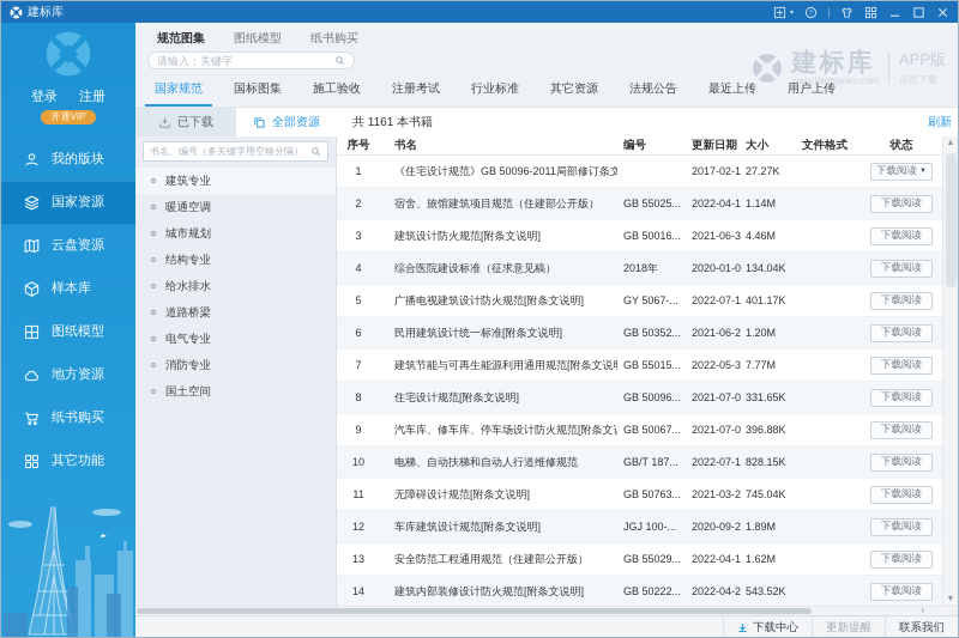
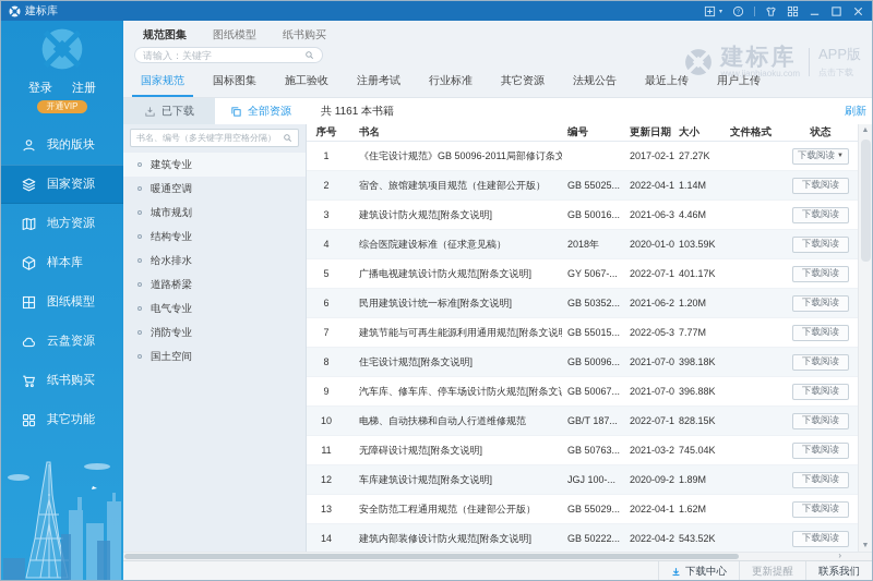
  建标库
  登录
  注册
  开通VIP
  我的版块
  国家资源
- 云盘资源
+ 地方资源
  样本库
  图纸模型
- 地方资源
+ 云盘资源
  纸书购买
  其它功能
  规范图集
  图纸模型
  纸书购买
  请输入：关键字
  建标库
  www.jianbiaoku.com
  APP版
  点击下载
  国家规范
  国标图集
  施工验收
  注册考试
  行业标准
  其它资源
  法规公告
  最近上传
  用户上传
  已下载
  全部资源
  共 1161 本书籍
  刷新
  书名、编号（多关键字用空格分隔）
  建筑专业
  暖通空调
  城市规划
  结构专业
  给水排水
  道路桥梁
  电气专业
  消防专业
  国土空间
  序号
  书名
  编号
  更新日期
  大小
  文件格式
  状态
  1
  《住宅设计规范》GB 50096-2011局部修订条文
  2017-02-1
  27.27K
  下载阅读
  2
  宿舍、旅馆建筑项目规范（住建部公开版）
  GB 55025...
  2022-04-1
  1.14M
  下载阅读
  3
  建筑设计防火规范[附条文说明]
  GB 50016...
  2021-06-3
  4.46M
  下载阅读
  4
  综合医院建设标准（征求意见稿）
  2018年
  2020-01-0
- 134.04K
+ 103.59K
  下载阅读
  5
  广播电视建筑设计防火规范[附条文说明]
  GY 5067-...
  2022-07-1
  401.17K
  下载阅读
  6
  民用建筑设计统一标准[附条文说明]
  GB 50352...
  2021-06-2
  1.20M
  下载阅读
  7
  建筑节能与可再生能源利用通用规范[附条文说
  GB 55015...
  2022-05-3
  7.77M
  下载阅读
  8
  住宅设计规范[附条文说明]
  GB 50096...
  2021-07-0
- 331.65K
+ 398.18K
  下载阅读
  9
  汽车库、修车库、停车场设计防火规范[附条文
  GB 50067...
  2021-07-0
  396.88K
  下载阅读
  10
  电梯、自动扶梯和自动人行道维修规范
  GB/T 187...
  2022-07-1
  828.15K
  下载阅读
  11
  无障碍设计规范[附条文说明]
  GB 50763...
  2021-03-2
  745.04K
  下载阅读
  12
  车库建筑设计规范[附条文说明]
  JGJ 100-...
  2020-09-2
  1.89M
  下载阅读
  13
  安全防范工程通用规范（住建部公开版）
  GB 55029...
  2022-04-1
  1.62M
  下载阅读
  14
  建筑内部装修设计防火规范[附条文说明]
  GB 50222...
  2022-04-2
  543.52K
  下载阅读
  ›
  下载中心
  更新提醒
  联系我们
